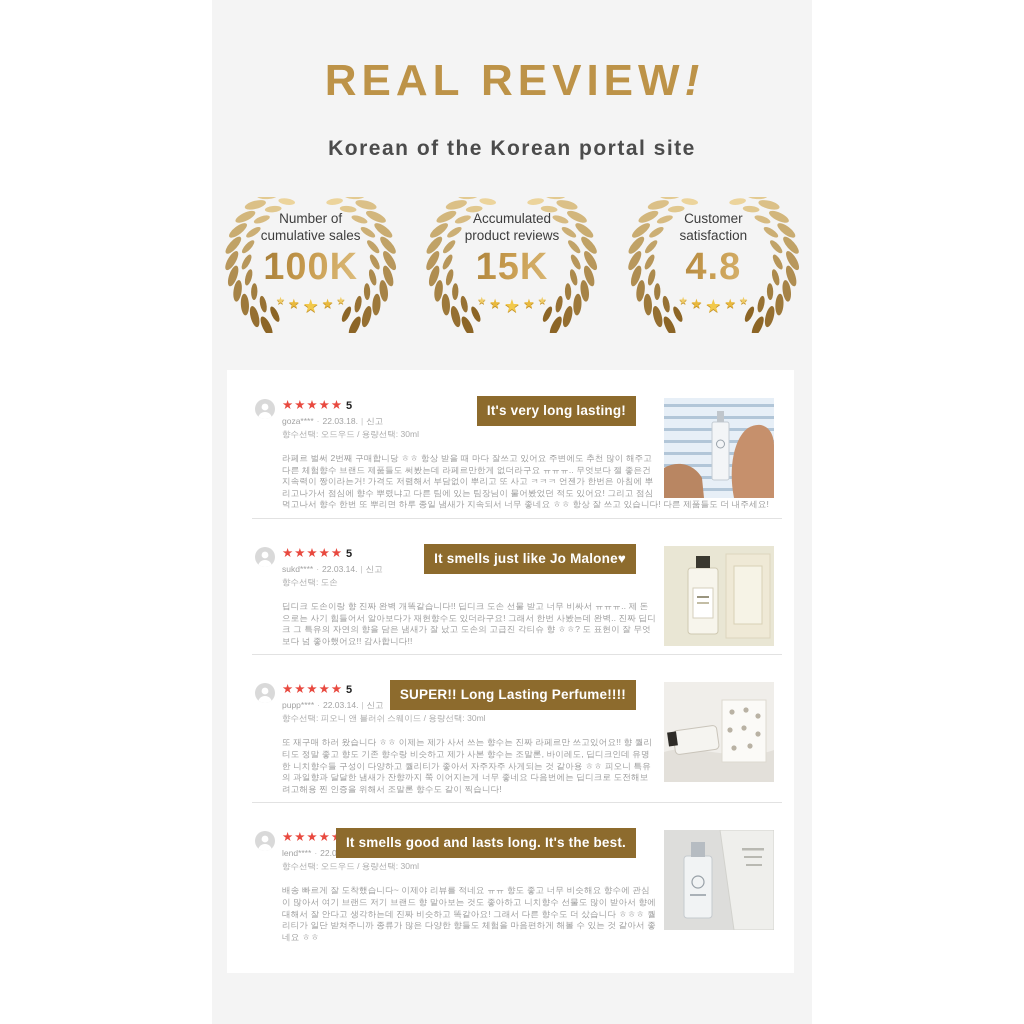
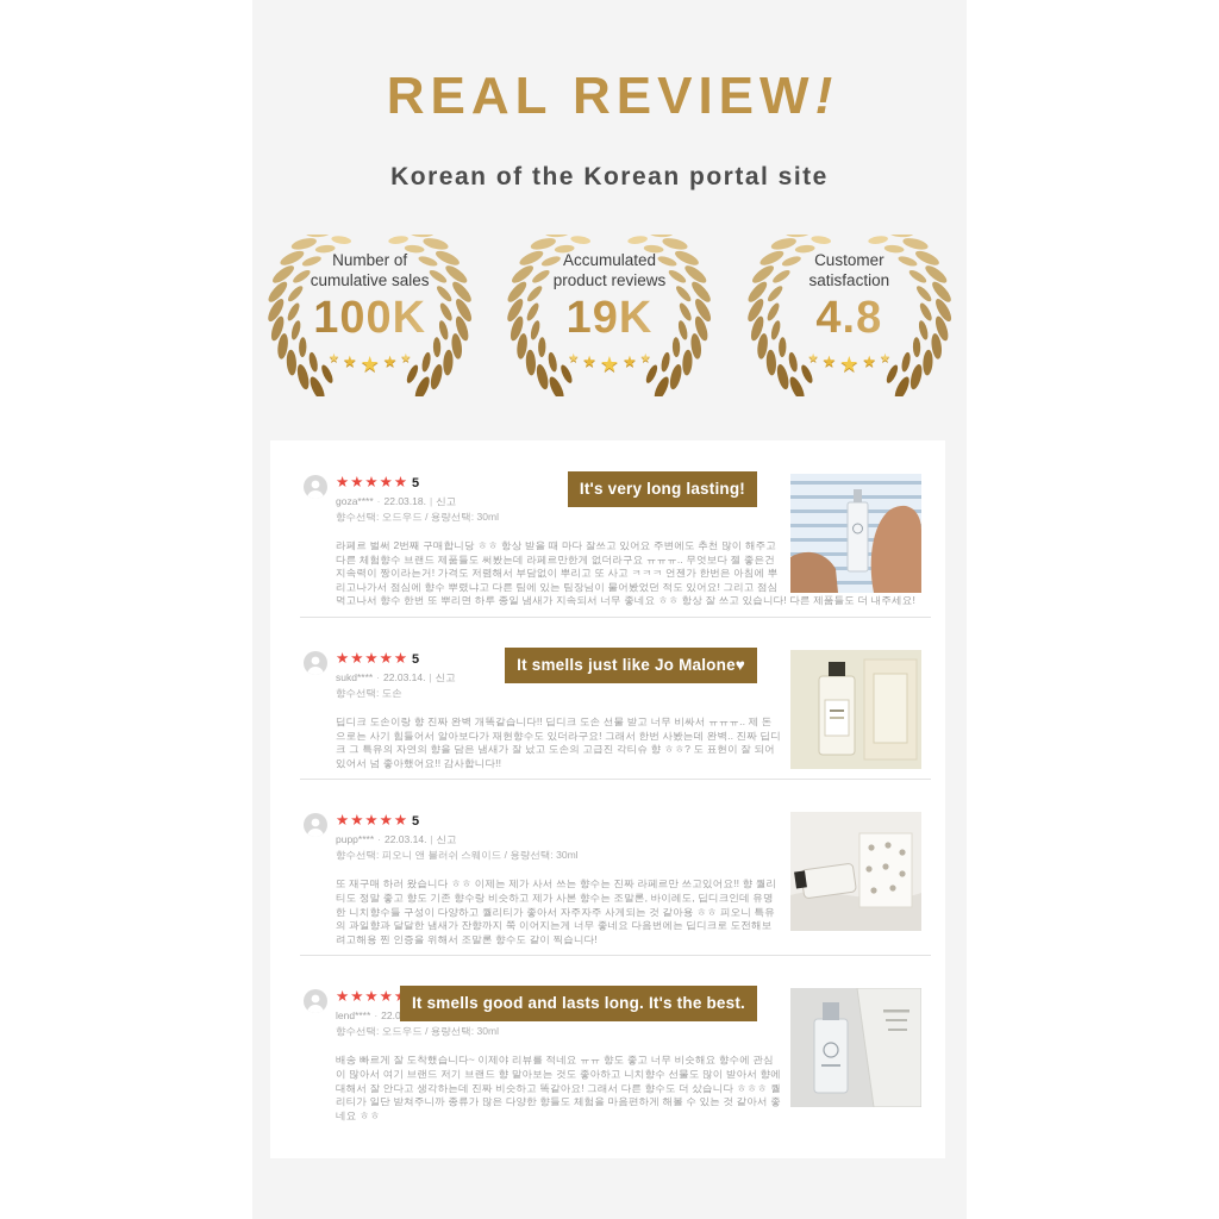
  REAL REVIEW!
  Korean of the Korean portal site
  Number of
  cumulative sales
  100K
  ★ ★ ★ ★ ★
  Accumulated
  product reviews
- 15K
+ 19K
  ★ ★ ★ ★ ★
  Customer
  satisfaction
  4.8
  ★ ★ ★ ★ ★
  It's very long lasting!
  ★★★★★ 5
  goza**** · 22.03.18. | 신고
  향수선택: 오드우드 / 용량선택: 30ml
  라페르 벌써 2번째 구매합니당 ㅎㅎ 항상 받을 때 마다 잘쓰고 있어요 주변에도 추천 많이 해주고 다른 체험향수 브랜드 제품들도 써봤는데 라페르만한게 없더라구요 ㅠㅠㅠ.. 무엇보다 젤 좋은건 지속력이 짱이라는거! 가격도 저렴해서 부담없이 뿌리고 또 사고 ㅋㅋㅋ 언젠가 한번은 아침에 뿌리고나가서 점심에 향수 뿌렸냐고 다른 팀에 있는 팀장님이 물어봤었던 적도 있어요! 그리고 점심 먹고나서 향수 한번 또 뿌리면 하루 종일 냄새가 지속되서 너무 좋네요 ㅎㅎ 항상 잘 쓰고 있습니다! 다른 제품들도 더 내주세요!
  It smells just like Jo Malone♥
  ★★★★★ 5
  sukd**** · 22.03.14. | 신고
  향수선택: 도손
- 딥디크 도손이랑 향 진짜 완벽 개똑같습니다!! 딥디크 도손 선물 받고 너무 비싸서 ㅠㅠㅠ.. 제 돈으로는 사기 힘들어서 알아보다가 재현향수도 있더라구요! 그래서 한번 사봤는데 완벽.. 진짜 딥디크 그 특유의 자연의 향을 담은 냄새가 잘 났고 도손의 고급진 각티슈 향 ㅎㅎ? 도 표현이 잘 무엇보다 넘 좋아했어요!! 감사합니다!!
+ 딥디크 도손이랑 향 진짜 완벽 개똑같습니다!! 딥디크 도손 선물 받고 너무 비싸서 ㅠㅠㅠ.. 제 돈으로는 사기 힘들어서 알아보다가 재현향수도 있더라구요! 그래서 한번 사봤는데 완벽.. 진짜 딥디크 그 특유의 자연의 향을 담은 냄새가 잘 났고 도손의 고급진 각티슈 향 ㅎㅎ? 도 표현이 잘 되어있어서 넘 좋아했어요!! 감사합니다!!
- SUPER!! Long Lasting Perfume!!!!
  ★★★★★ 5
  pupp**** · 22.03.14. | 신고
  향수선택: 피오니 앤 블러쉬 스웨이드 / 용량선택: 30ml
  또 재구매 하러 왔습니다 ㅎㅎ 이제는 제가 사서 쓰는 향수는 진짜 라페르만 쓰고있어요!! 향 퀄리티도 정말 좋고 향도 기존 향수랑 비슷하고 제가 사본 향수는 조말론, 바이레도, 딥디크인데 유명한 니치향수들 구성이 다양하고 퀄리티가 좋아서 자주자주 사게되는 것 같아용 ㅎㅎ 피오니 특유의 과일향과 달달한 냄새가 잔향까지 쭉 이어지는게 너무 좋네요 다음번에는 딥디크로 도전해보려고해용 찐 인증을 위해서 조말론 향수도 같이 찍습니다!
  It smells good and lasts long. It's the best.
  향수선택: 오드우드 / 용량선택: 30ml
  배송 빠르게 잘 도착했습니다~ 이제야 리뷰를 적네요 ㅠㅠ 향도 좋고 너무 비슷해요 향수에 관심이 많아서 여기 브랜드 저기 브랜드 향 맡아보는 것도 좋아하고 니치향수 선물도 많이 받아서 향에 대해서 잘 안다고 생각하는데 진짜 비슷하고 똑같아요! 그래서 다른 향수도 더 샀습니다 ㅎㅎㅎ 퀄리티가 일단 받쳐주니까 종류가 많은 다양한 향들도 체험을 마음편하게 해볼 수 있는 것 같아서 좋네요 ㅎㅎ
